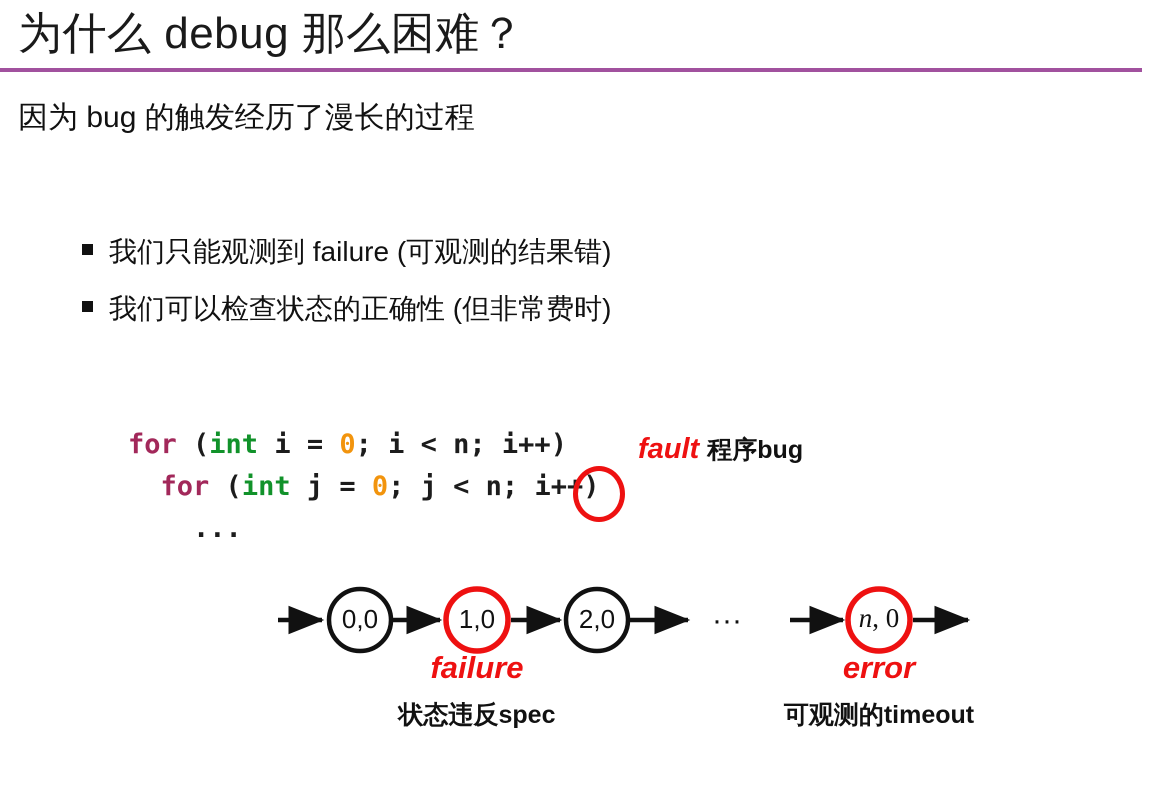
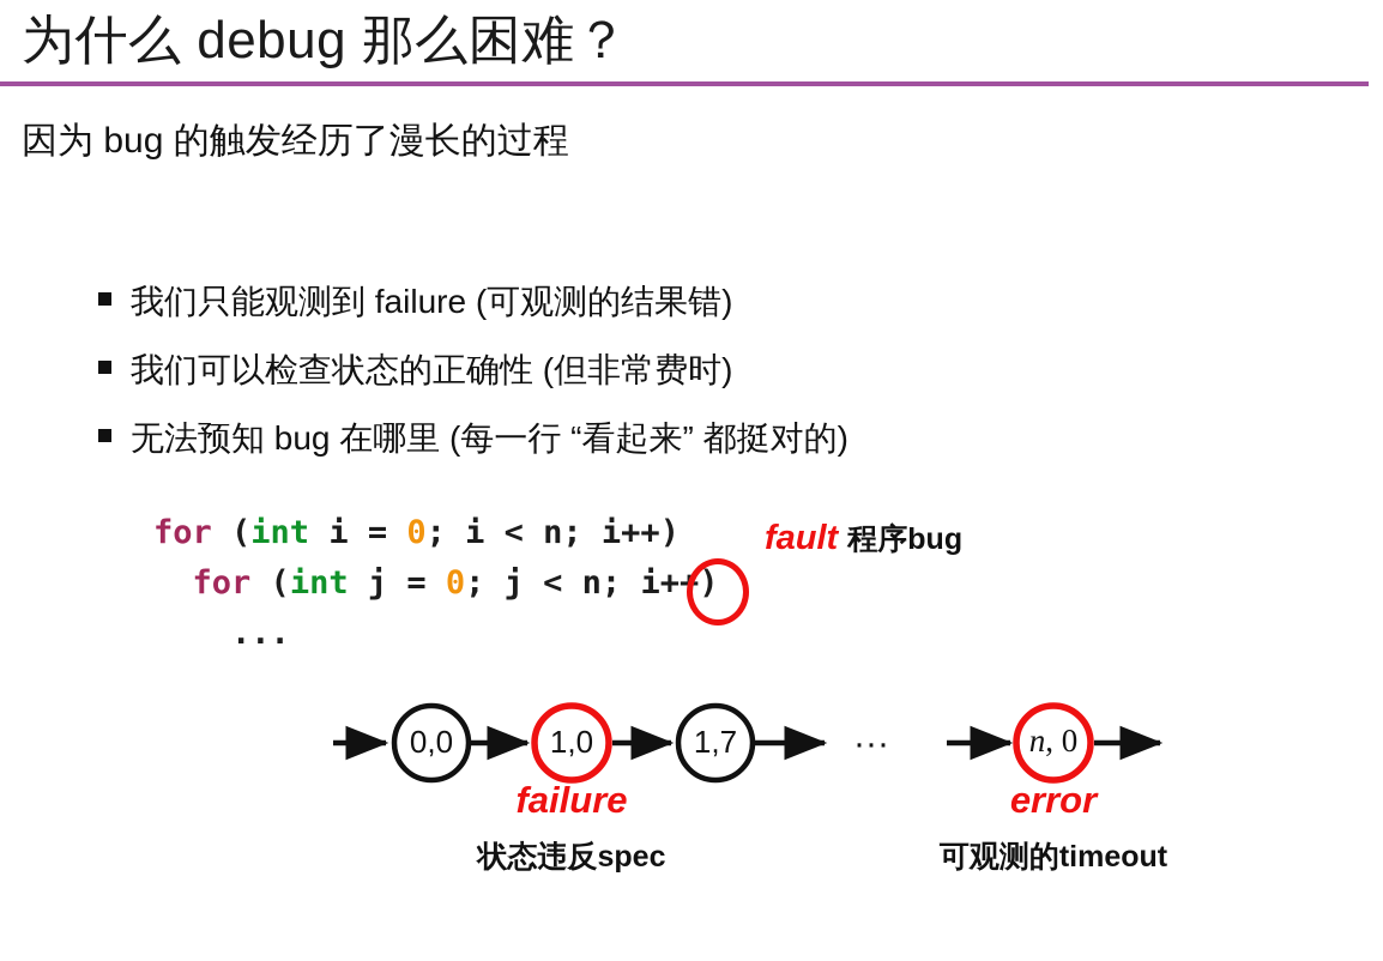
  为什么 debug 那么困难？
  因为 bug 的触发经历了漫长的过程
  我们只能观测到 failure (可观测的结果错)
  我们可以检查状态的正确性 (但非常费时)
+ 无法预知 bug 在哪里 (每一行 “看起来” 都挺对的)
  for (int i = 0; i < n; i++) for (int j = 0; j < n; i++) ...
  fault 程序bug
  ···
  0,0
  1,0
  failure
  状态违反spec
- 2,0
+ 1,7
  n, 0
  error
  可观测的timeout
